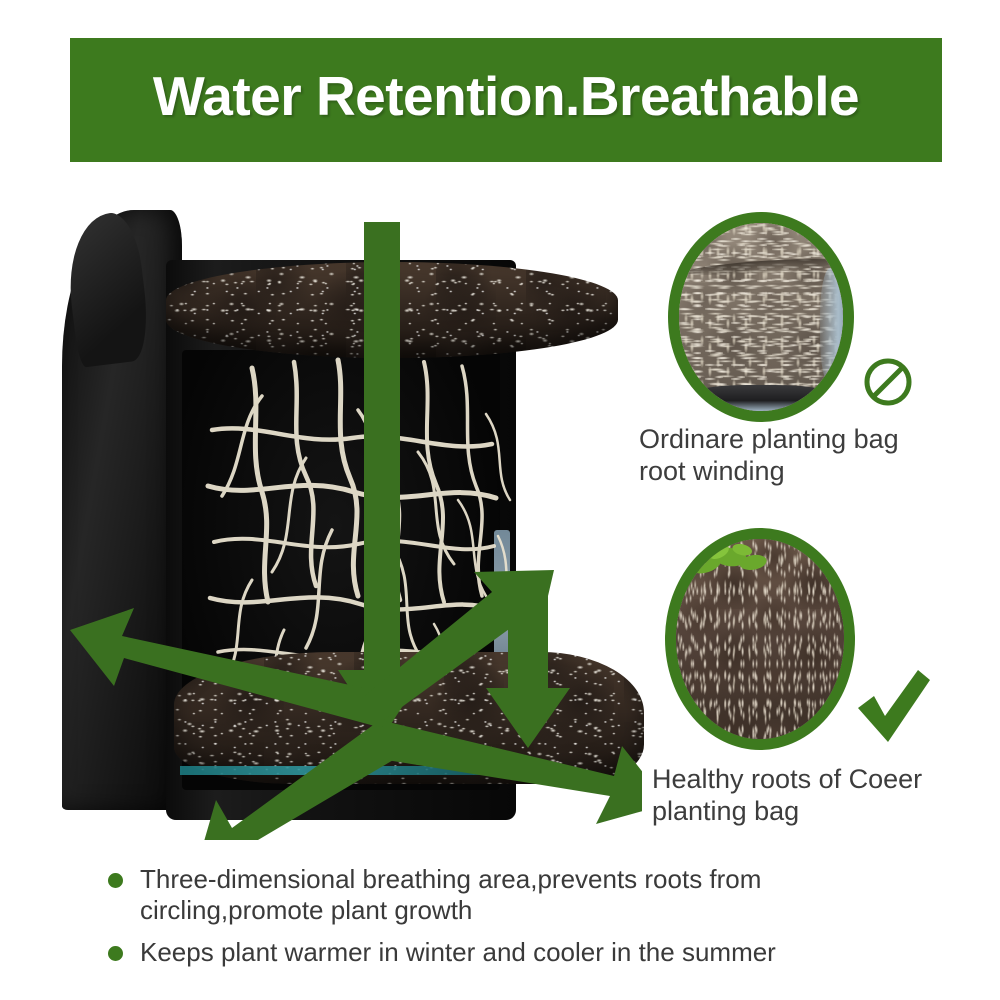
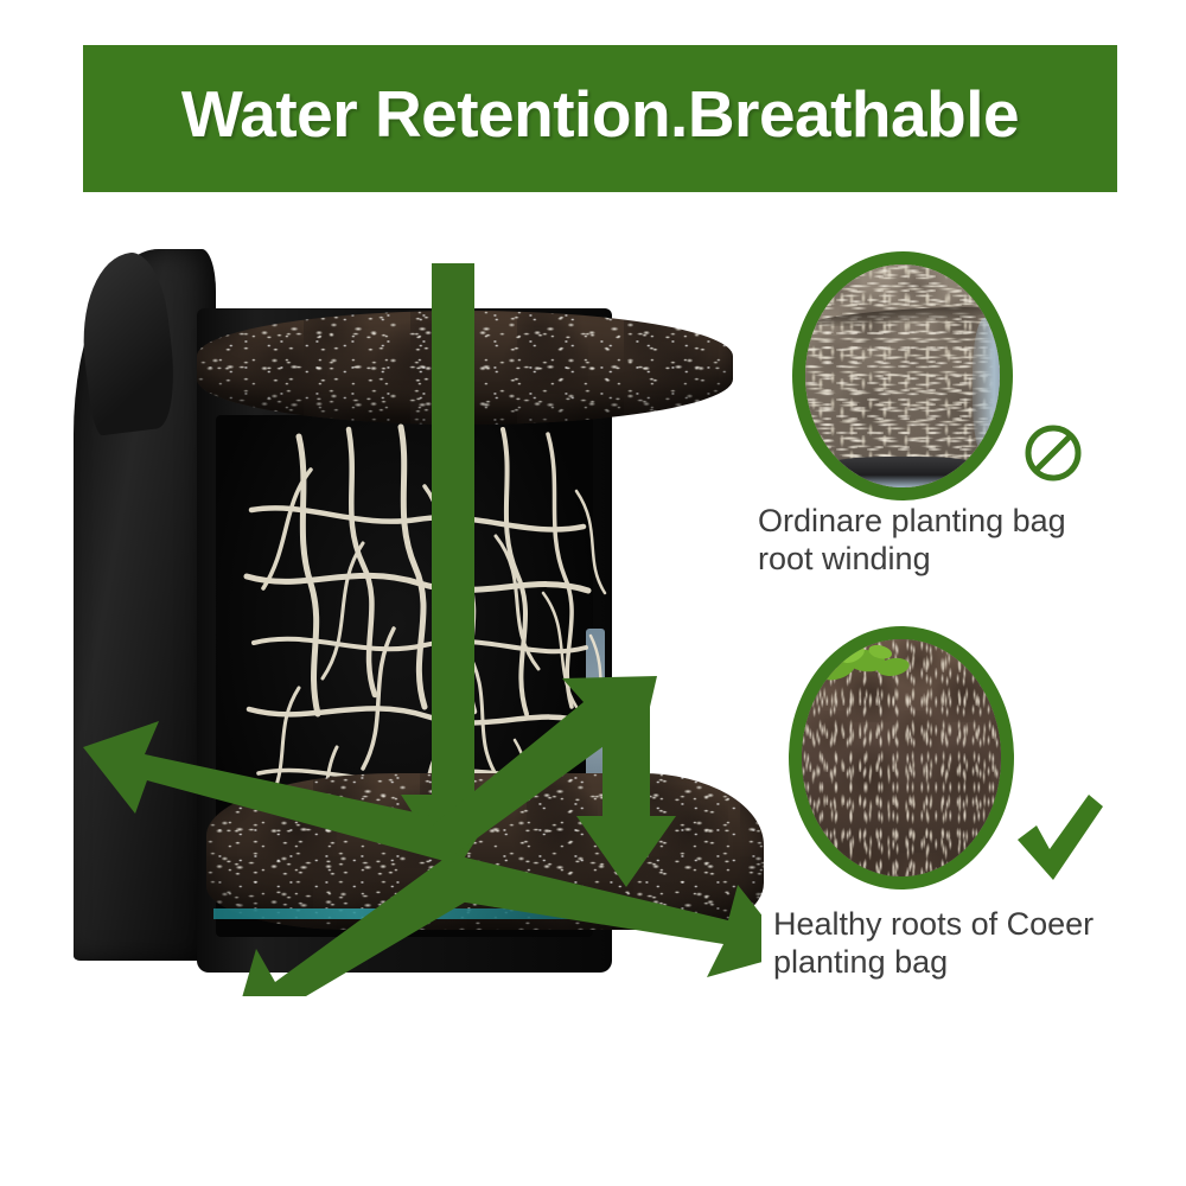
  Water Retention.Breathable
  Ordinare planting bag
  root winding
  Healthy roots of Coeer
  planting bag
- Three-dimensional breathing area,prevents roots from
- circling,promote plant growth
- Keeps plant warmer in winter and cooler in the summer
